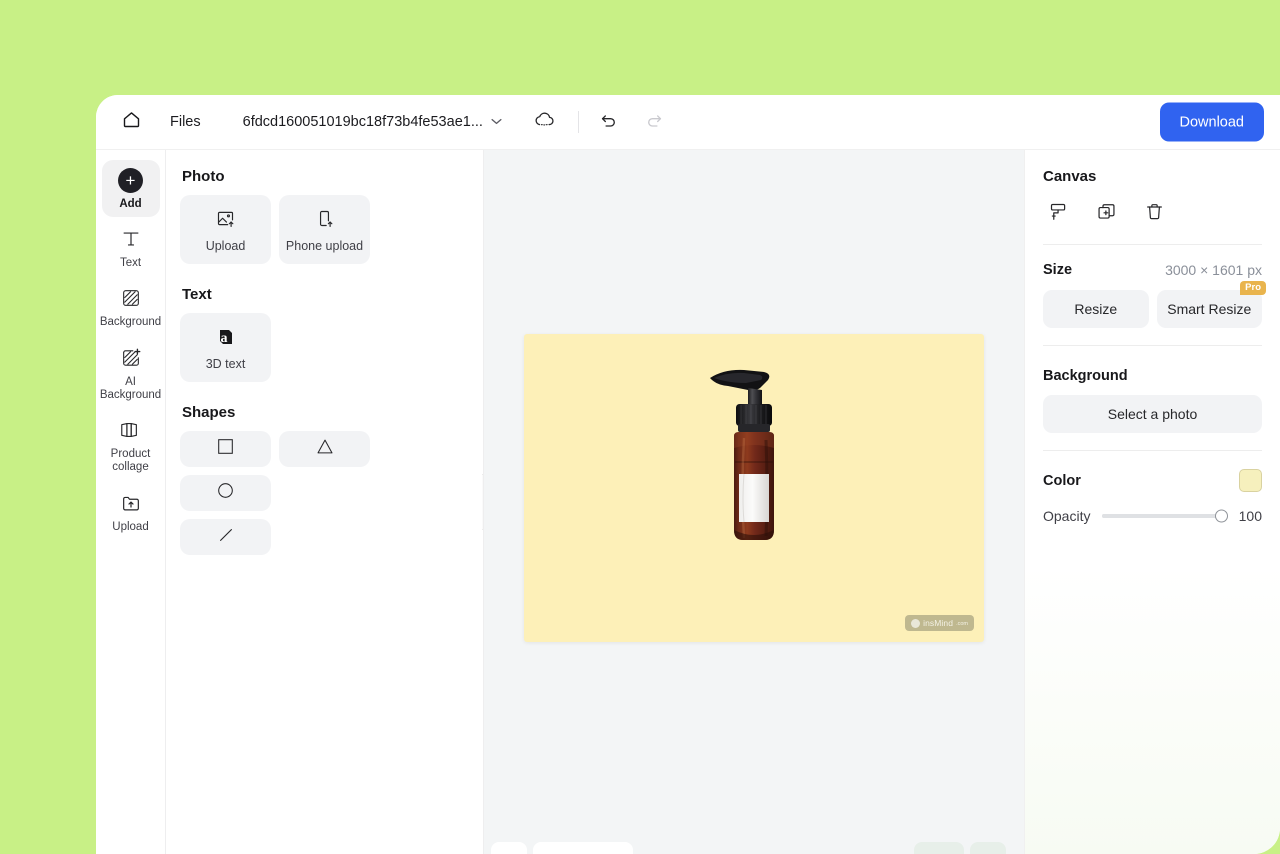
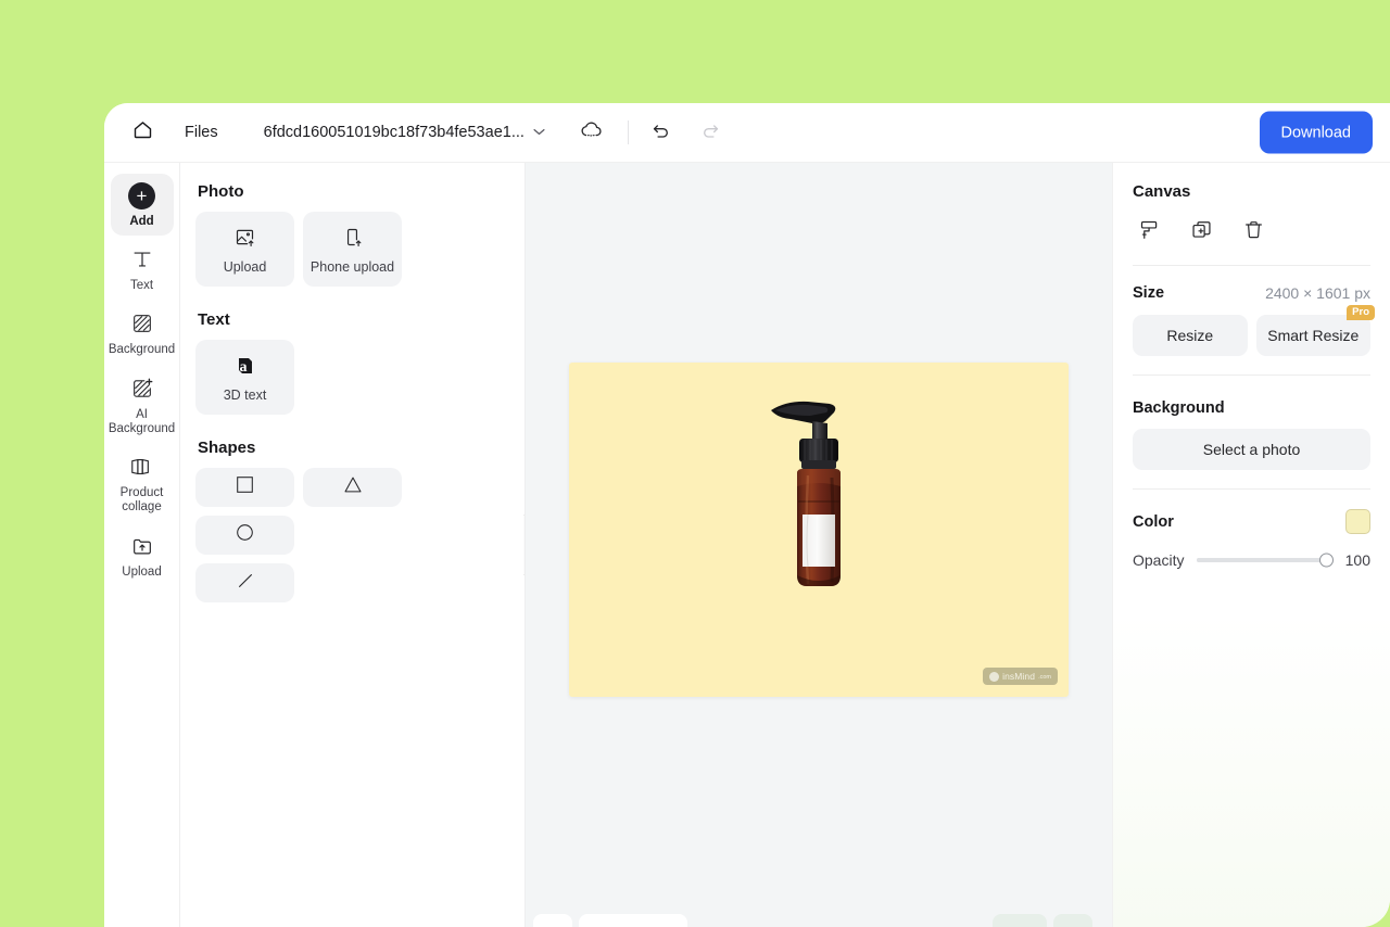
  Files
  6fdcd160051019bc18f73b4fe53ae1...
  Download
  +
  Add
  Text
  Background
  AI
  Background
  Product
  collage
  Upload
  Photo
  Upload
  Phone upload
  Text
  a
  3D text
  Shapes
  insMind
  Canvas
  Size
- 3000 × 1601 px
+ 2400 × 1601 px
  Resize
  Smart Resize
  Pro
  Background
  Select a photo
  Color
  Opacity
  100
